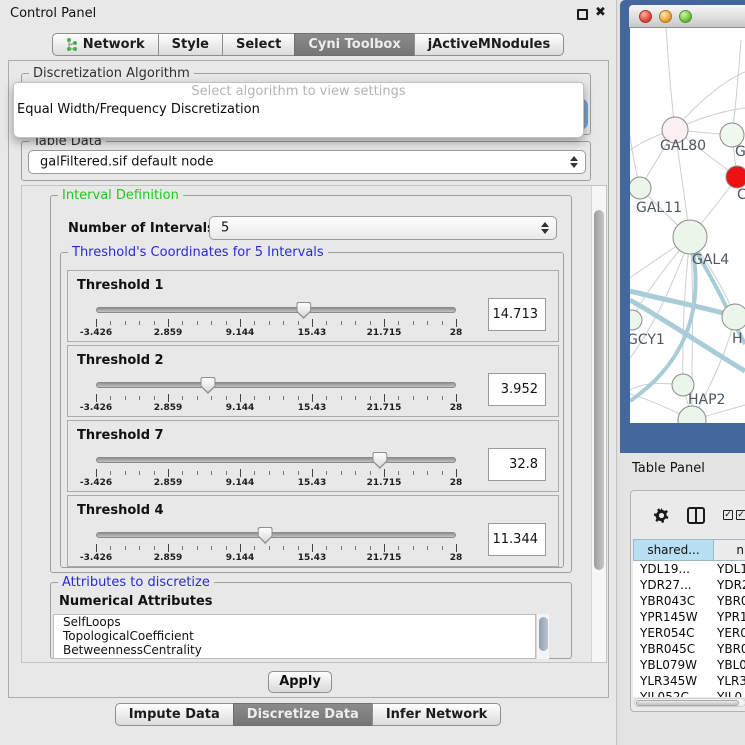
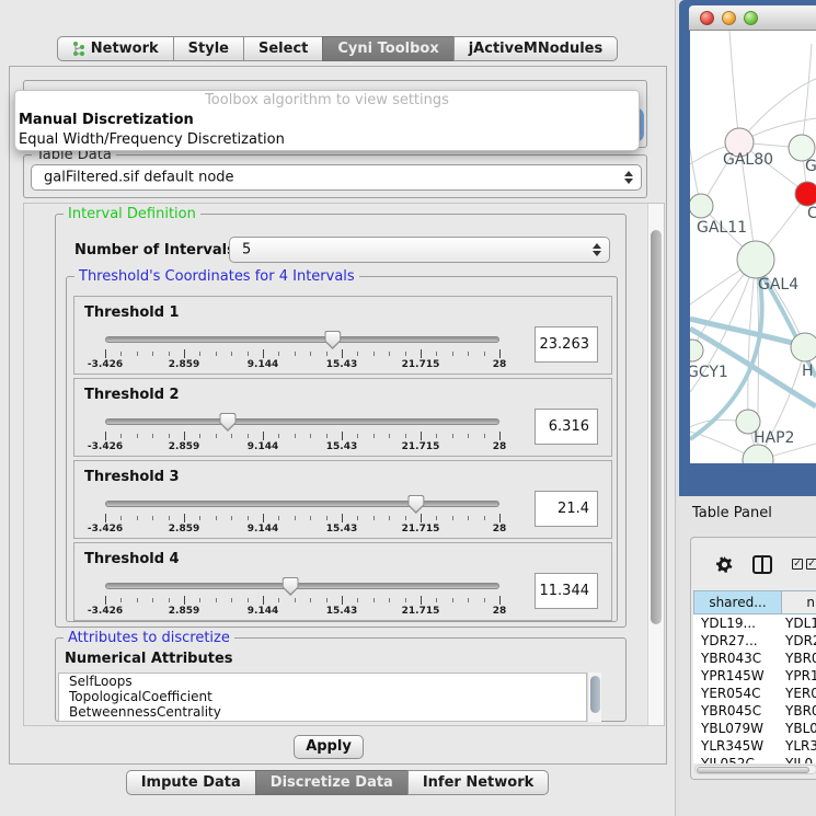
- Control Panel
- ✖
  Network
  Style
  Select
  Cyni Toolbox
  jActiveMNodules
- Discretization Algorithm
- Select algorithm to view settings
+ Toolbox algorithm to view settings
+ Manual Discretization
  Equal Width/Frequency Discretization
  Table Data
  galFiltered.sif default node
  Interval Definition
  Number of Interval
  5
- Threshold's Coordinates for 5 Intervals
+ Threshold's Coordinates for 4 Intervals
  Threshold 1
  -3.426
  2.859
  9.144
  15.43
  21.715
  28
- 14.713
+ 23.263
  Threshold 2
  -3.426
  2.859
  9.144
  15.43
  21.715
  28
- 3.952
+ 6.316
- Threshold 7
+ Threshold 3
  -3.426
  2.859
  9.144
  15.43
  21.715
  28
- 32.8
+ 21.4
  Threshold 4
  -3.426
  2.859
  9.144
  15.43
  21.715
  28
  11.344
  Attributes to discretize
  Numerical Attributes
  SelfLoops
  TopologicalCoefficient
  BetweennessCentrality
  Apply
  Impute Data
  Discretize Data
  Infer Network
  GAL80
  C
  GAL11
  GAL4
  GCY1
  H
  HAP2
  Table Panel
  ✓
  ✓
  shared...
  n
  YDL19...
  YDL1
  YDR27...
  YDR
  YBR043C
  YBR
  YPR145W
  YPR1
  YER054C
  YER0
  YBR045C
  YBR
  YBL079W
  YBL0
  YLR345W
  YLR3
